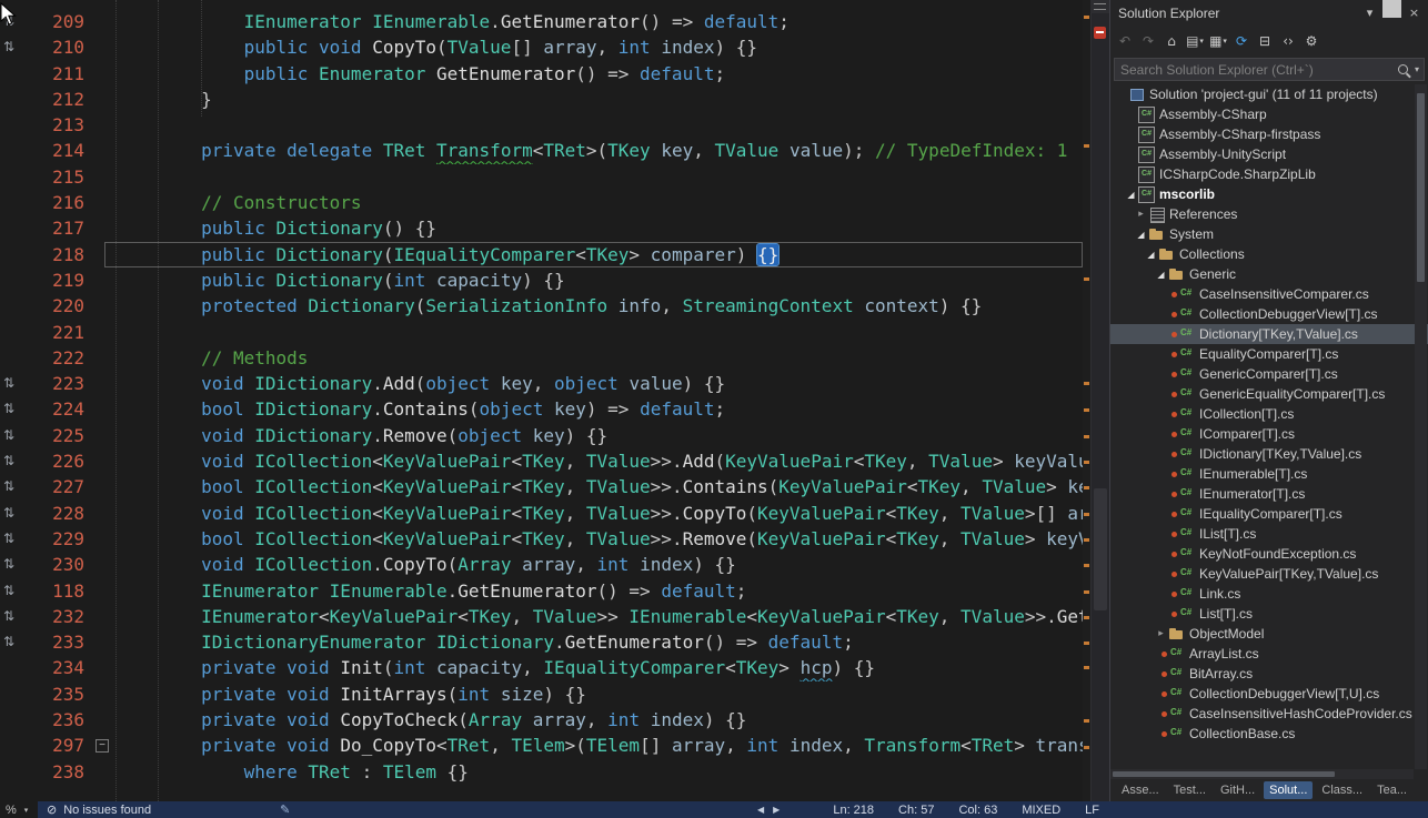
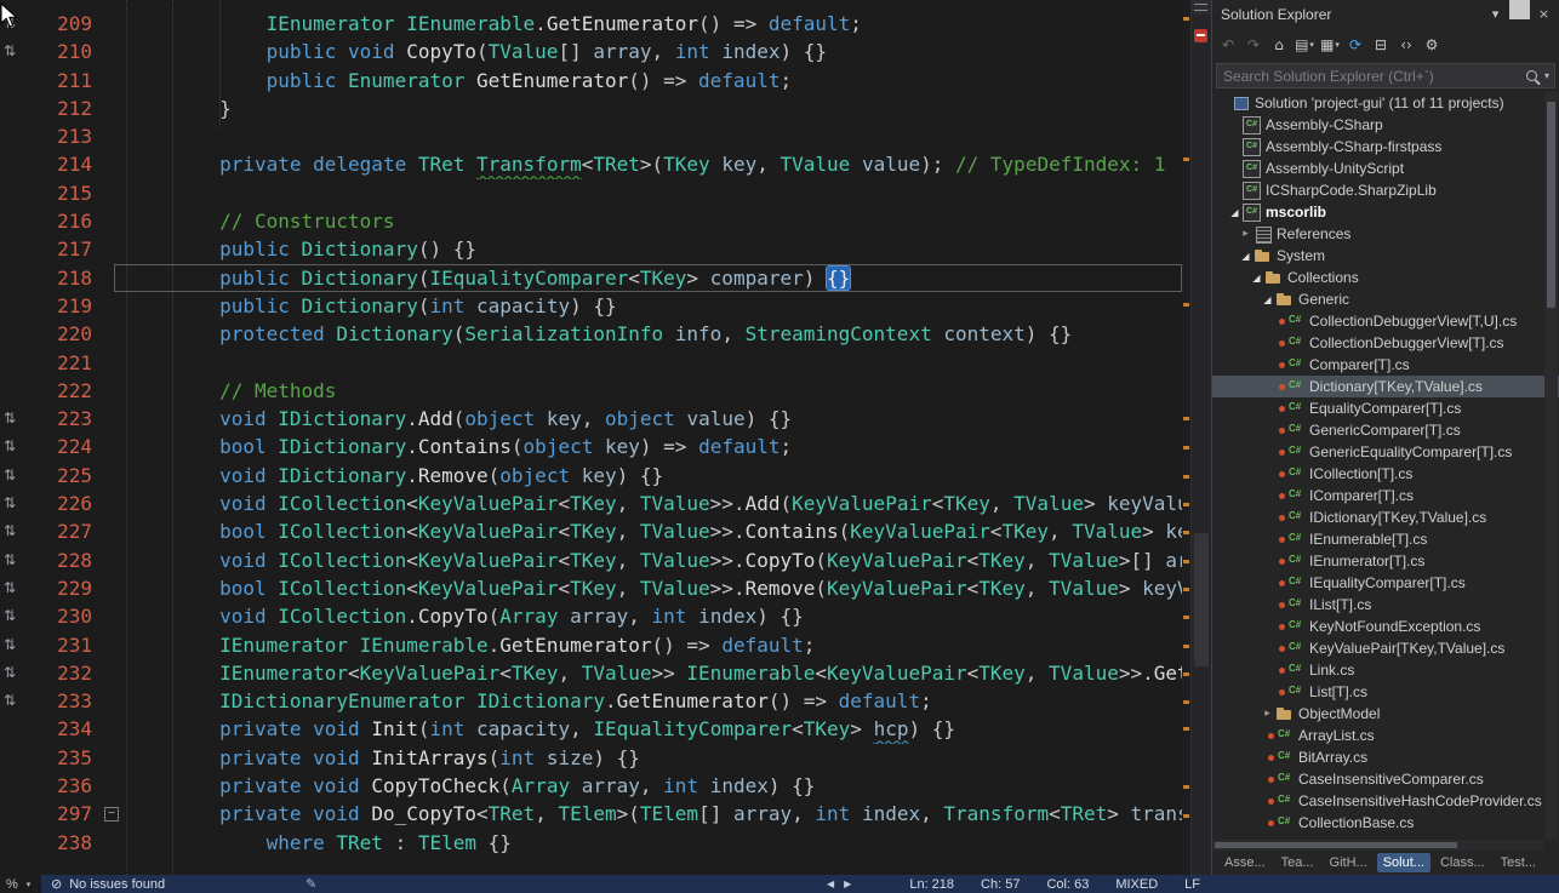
  209
  IEnumerator IEnumerable.GetEnumerator() => default;
  ⇅
  210
  public void CopyTo(TValue[] array, int index) {}
  211
  public Enumerator GetEnumerator() => default;
  212
  }
  213
  214
  private delegate TRet Transform<TRet>(TKey key, TValue value); // TypeDefIndex: 1
  215
  216
  // Constructors
  217
  public Dictionary() {}
  218
  public Dictionary(IEqualityComparer<TKey> comparer) {}
  219
  public Dictionary(int capacity) {}
  220
  protected Dictionary(SerializationInfo info, StreamingContext context) {}
  221
  222
  // Methods
  ⇅
  223
  void IDictionary.Add(object key, object value) {}
  ⇅
  224
  bool IDictionary.Contains(object key) => default;
  ⇅
  225
  void IDictionary.Remove(object key) {}
  ⇅
  226
  void ICollection<KeyValuePair<TKey, TValue>>.Add(KeyValuePair<TKey, TValue> keyVal
  ⇅
  227
  bool ICollection<KeyValuePair<TKey, TValue>>.Contains(KeyValuePair<TKey, TValue> k
  ⇅
  228
  void ICollection<KeyValuePair<TKey, TValue>>.CopyTo(KeyValuePair<TKey, TValue>[] a
  ⇅
  229
  bool ICollection<KeyValuePair<TKey, TValue>>.Remove(KeyValuePair<TKey, TValue> key
  ⇅
  230
  void ICollection.CopyTo(Array array, int index) {}
  ⇅
- 118
+ 231
  IEnumerator IEnumerable.GetEnumerator() => default;
  ⇅
  232
  IEnumerator<KeyValuePair<TKey, TValue>> IEnumerable<KeyValuePair<TKey, TValue>>.Ge
  ⇅
  233
  IDictionaryEnumerator IDictionary.GetEnumerator() => default;
  234
  private void Init(int capacity, IEqualityComparer<TKey> hcp) {}
  235
  private void InitArrays(int size) {}
  236
  private void CopyToCheck(Array array, int index) {}
  297
  private void Do_CopyTo<TRet, TElem>(TElem[] array, int index, Transform<TRet> tran
  238
  where TRet : TElem {}
  Solution Explorer
  ▾
  ×
  ↶
  ↷
  ⌂
  ▤
  ▦
  ⟳
  ⊟
  ‹›
  ⚙
  Search Solution Explorer (Ctrl+`)
  ▾
  Solution 'project-gui' (11 of 11 projects)
  Assembly-CSharp
  Assembly-CSharp-firstpass
  Assembly-UnityScript
  ICSharpCode.SharpZipLib
  ◢
  mscorlib
  ▸
  References
  ◢
  System
  ◢
  Collections
  ◢
  Generic
- CaseInsensitiveComparer.cs
+ CollectionDebuggerView[T,U].cs
  CollectionDebuggerView[T].cs
+ Comparer[T].cs
  Dictionary[TKey,TValue].cs
  EqualityComparer[T].cs
  GenericComparer[T].cs
  GenericEqualityComparer[T].cs
  ICollection[T].cs
  IComparer[T].cs
  IDictionary[TKey,TValue].cs
  IEnumerable[T].cs
  IEnumerator[T].cs
  IEqualityComparer[T].cs
  IList[T].cs
  KeyNotFoundException.cs
  KeyValuePair[TKey,TValue].cs
  Link.cs
  List[T].cs
  ▸
  ObjectModel
  ArrayList.cs
  BitArray.cs
- CollectionDebuggerView[T,U].cs
+ CaseInsensitiveComparer.cs
  CaseInsensitiveHashCodeProvider.cs
  CollectionBase.cs
  Asse...
- Test...
+ Tea...
  GitH...
  Solut...
  Class...
- Tea...
+ Test...
  %
  ▾
  ⊘
  No issues found
  ✎
  ◀
  ▶
  Ln: 218
  Ch: 57
  Col: 63
  MIXED
  LF
